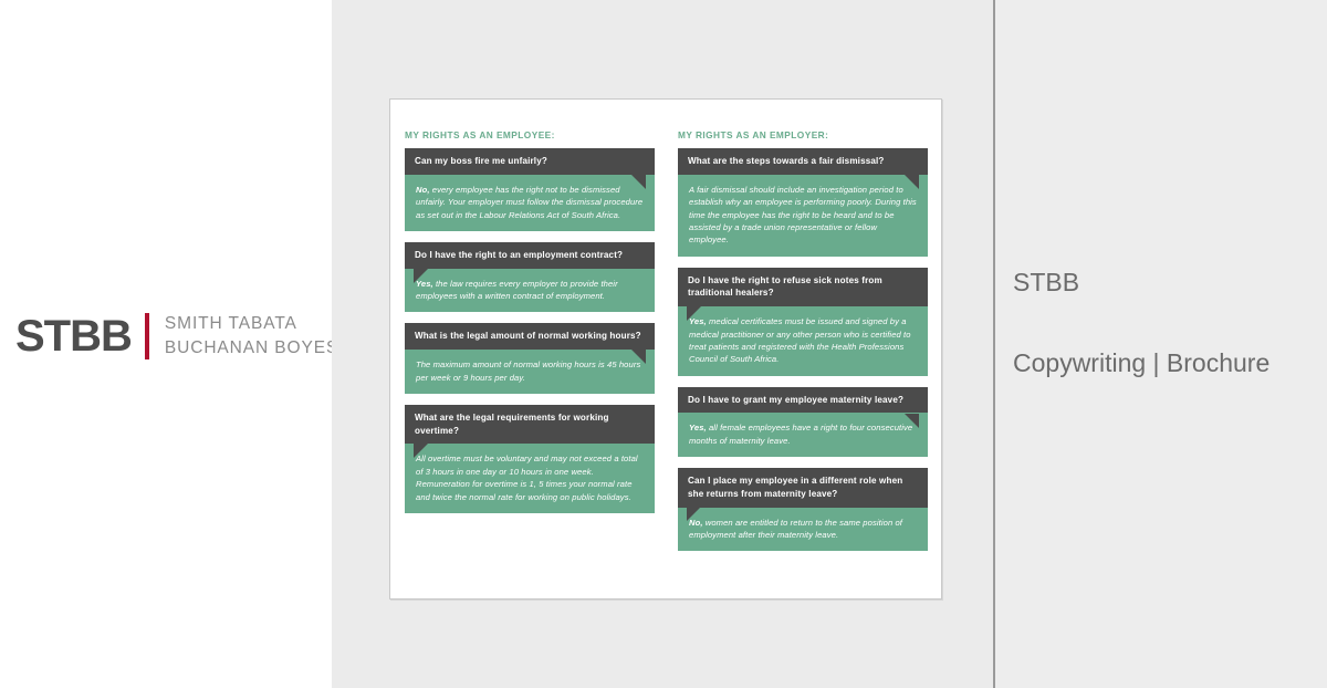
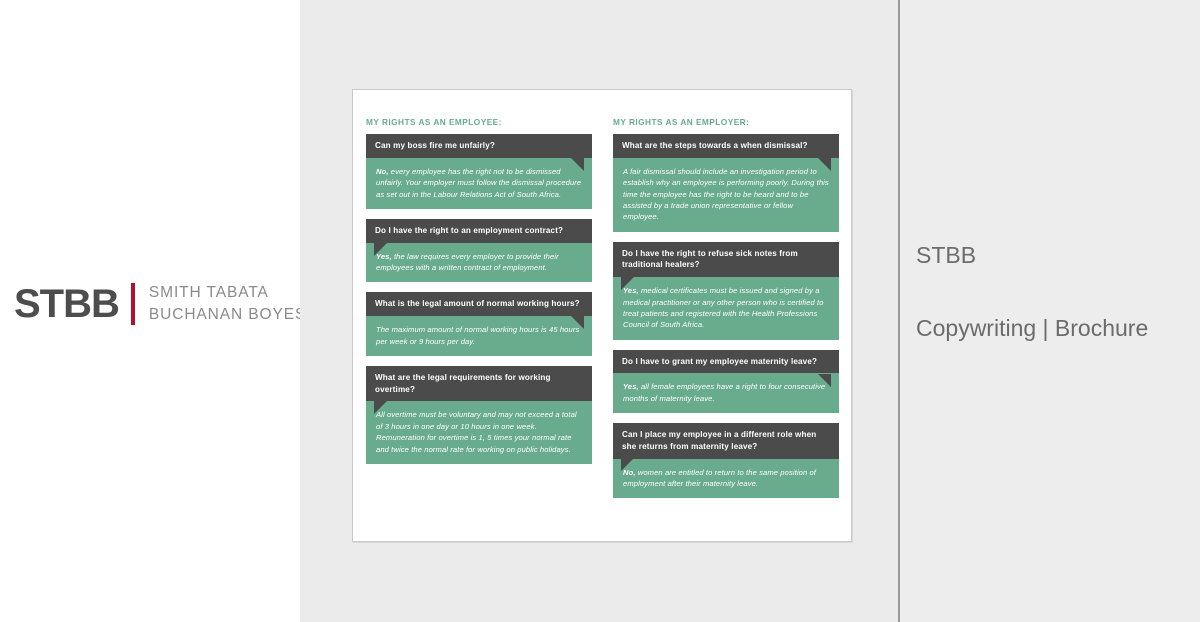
  STBB
  SMITH TABATA
  BUCHANAN BOYE
  MY RIGHTS AS AN EMPLOYEE:
  Can my boss fire me unfairly?
  No, every employee has the right not to be dismissed unfairly. Your employer must follow the dismissal procedure as set out in the Labour Relations Act of South Africa.
  Do I have the right to an employment contract?
  Yes, the law requires every employer to provide their employees with a written contract of employment.
  What is the legal amount of normal working hours?
  The maximum amount of normal working hours is 45 hours per week or 9 hours per day.
  What are the legal requirements for working overtime?
  All overtime must be voluntary and may not exceed a total of 3 hours in one day or 10 hours in one week. Remuneration for overtime is 1, 5 times your normal rate and twice the normal rate for working on public holidays.
  MY RIGHTS AS AN EMPLOYER:
- What are the steps towards a fair dismissal?
+ What are the steps towards a when dismissal?
  A fair dismissal should include an investigation period to establish why an employee is performing poorly. During this time the employee has the right to be heard and to be assisted by a trade union representative or fellow employee.
  Do I have the right to refuse sick notes from traditional healers?
  Yes, medical certificates must be issued and signed by a medical practitioner or any other person who is certified to treat patients and registered with the Health Professions Council of South Africa.
  Do I have to grant my employee maternity leave?
  Yes, all female employees have a right to four consecutive months of maternity leave.
  Can I place my employee in a different role when she returns from maternity leave?
  No, women are entitled to return to the same position of employment after their maternity leave.
  STBB
  Copywriting | Brochure
